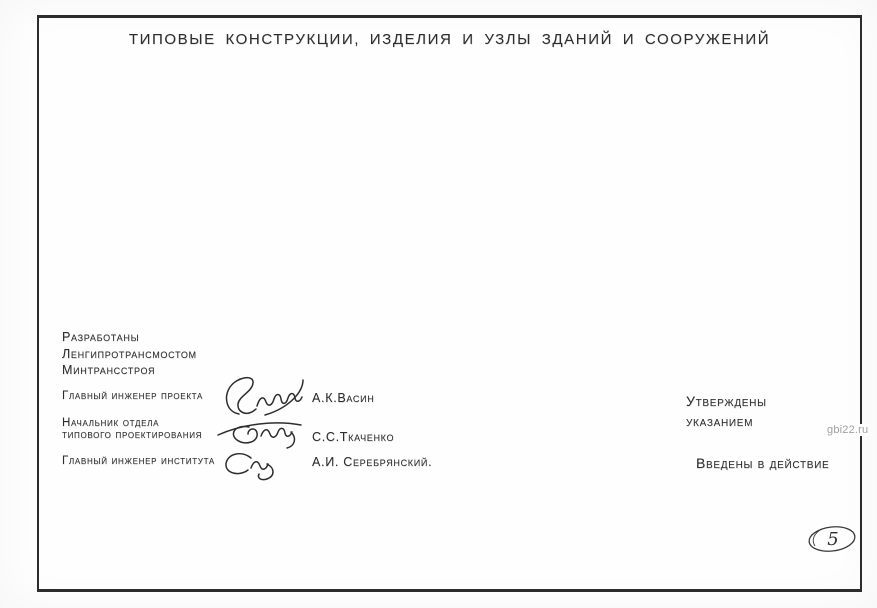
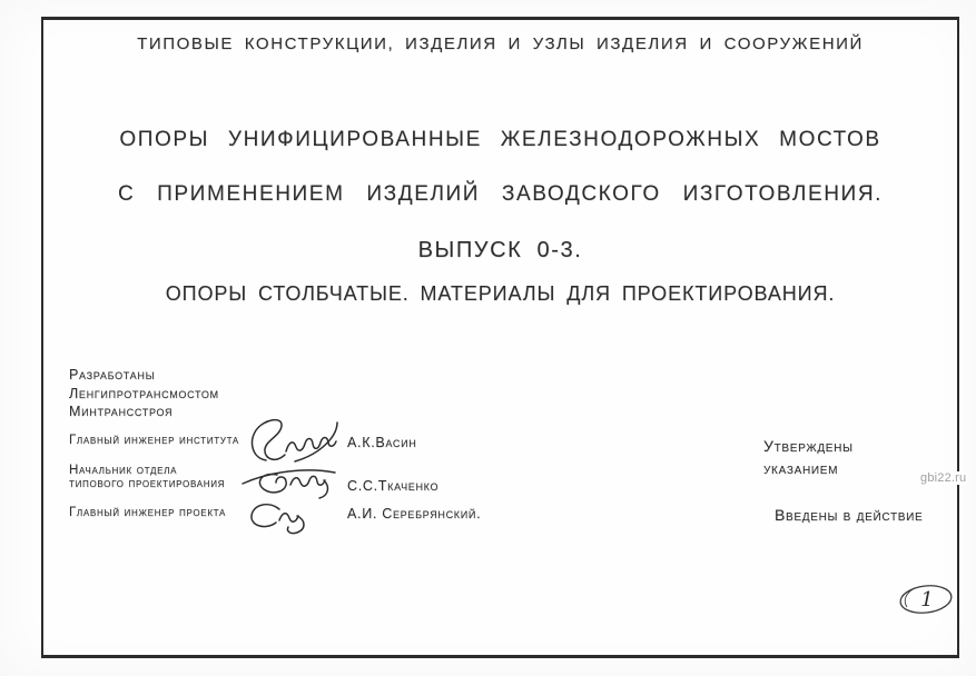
- ТИПОВЫЕ КОНСТРУКЦИИ, ИЗДЕЛИЯ И УЗЛЫ ЗДАНИЙ И СООРУЖЕНИЙ
+ ТИПОВЫЕ КОНСТРУКЦИИ, ИЗДЕЛИЯ И УЗЛЫ ИЗДЕЛИЯ И СООРУЖЕНИЙ
+ ОПОРЫ УНИФИЦИРОВАННЫЕ ЖЕЛЕЗНОДОРОЖНЫХ МОСТОВ
+ С ПРИМЕНЕНИЕМ ИЗДЕЛИЙ ЗАВОДСКОГО ИЗГОТОВЛЕНИЯ.
+ ВЫПУСК 0-3.
+ ОПОРЫ СТОЛБЧАТЫЕ. МАТЕРИАЛЫ ДЛЯ ПРОЕКТИРОВАНИЯ.
  Разработаны
  Ленгипротрансмостом
  Минтрансстроя
- Главный инженер проекта
+ Главный инженер института
  Начальник отдела
  типового проектирования
- Главный инженер института
+ Главный инженер проекта
  А.К.Васин
  С.С.Ткаченко
  А.И. Серебрянский.
  Утверждены
  указанием
  Введены в действие
  gbi22.ru
- 5
+ 1
